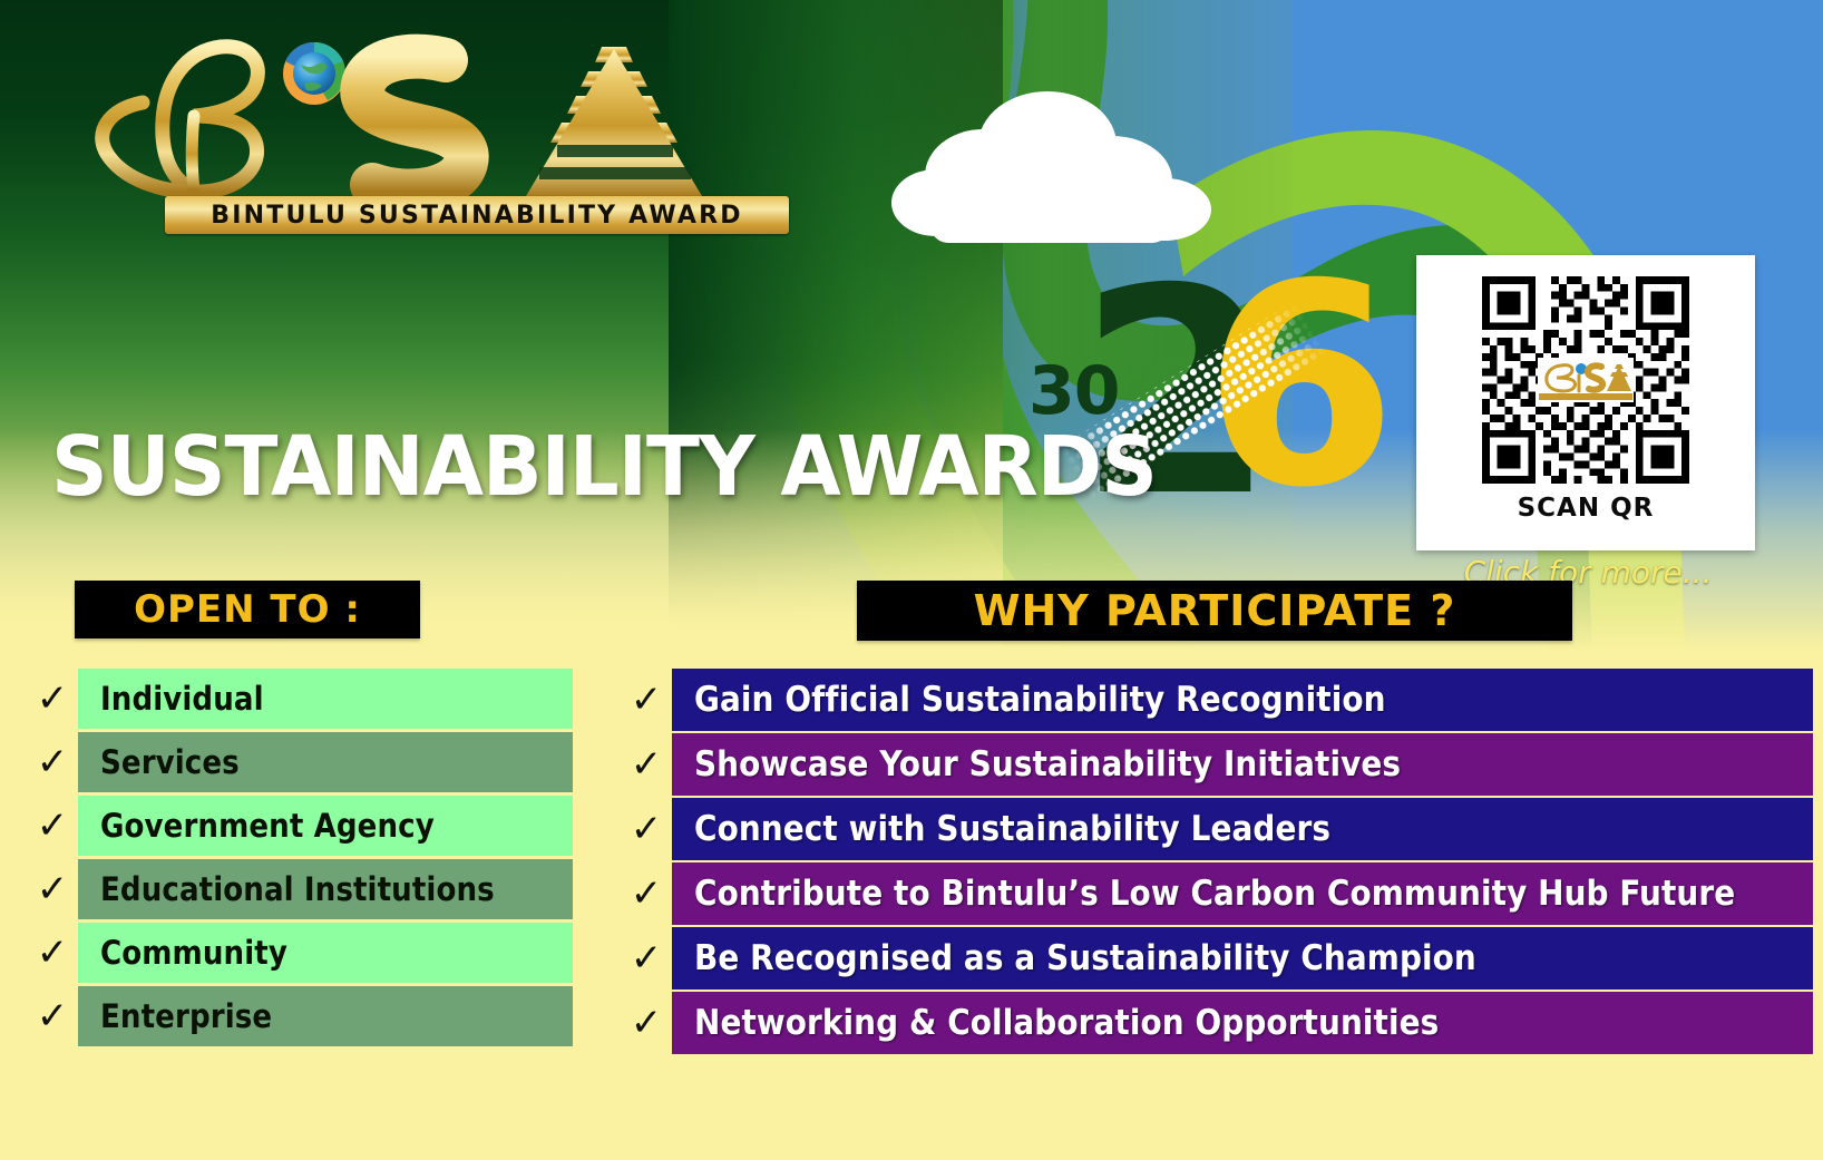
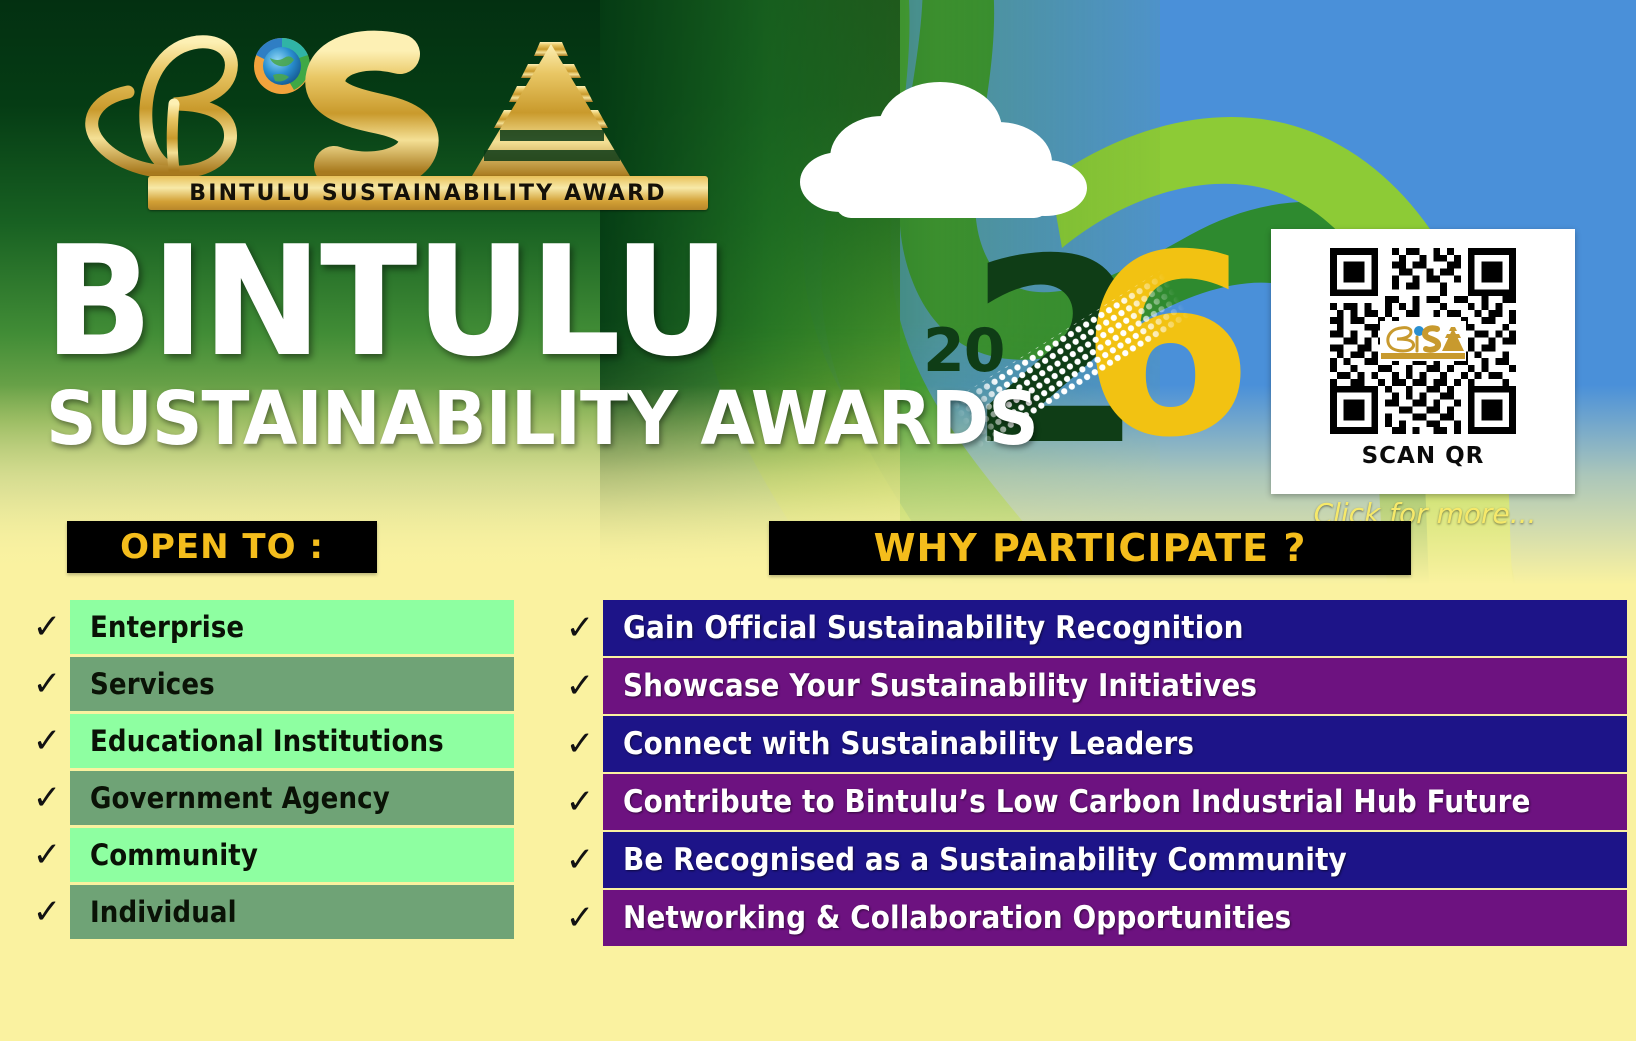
  BINTULU SUSTAINABILITY AWARD
  6
- 30
+ 20
+ BINTULU
  SUSTAINABILITY AWARDS
  SCAN QR
  Click for more...
  OPEN TO :
  WHY PARTICIPATE ?
  ✓
- Individual
+ Enterprise
  ✓
  Services
  ✓
- Government Agency
+ Educational Institutions
  ✓
- Educational Institutions
+ Government Agency
  ✓
  Community
  ✓
- Enterprise
+ Individual
  ✓
  Gain Official Sustainability Recognition
  ✓
  Showcase Your Sustainability Initiatives
  ✓
  Connect with Sustainability Leaders
  ✓
- Contribute to Bintulu’s Low Carbon Community Hub Future
+ Contribute to Bintulu’s Low Carbon Industrial Hub Future
  ✓
- Be Recognised as a Sustainability Champion
+ Be Recognised as a Sustainability Community
  ✓
  Networking & Collaboration Opportunities
